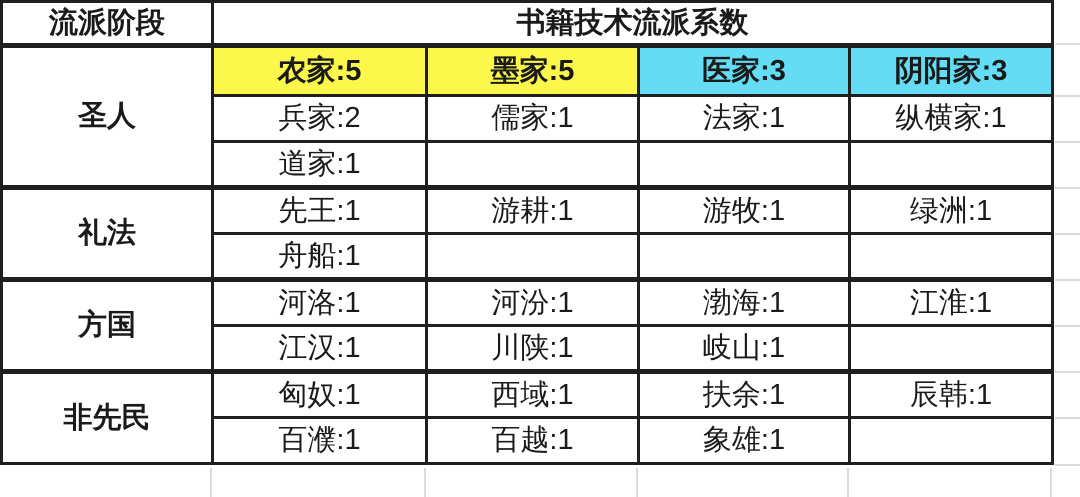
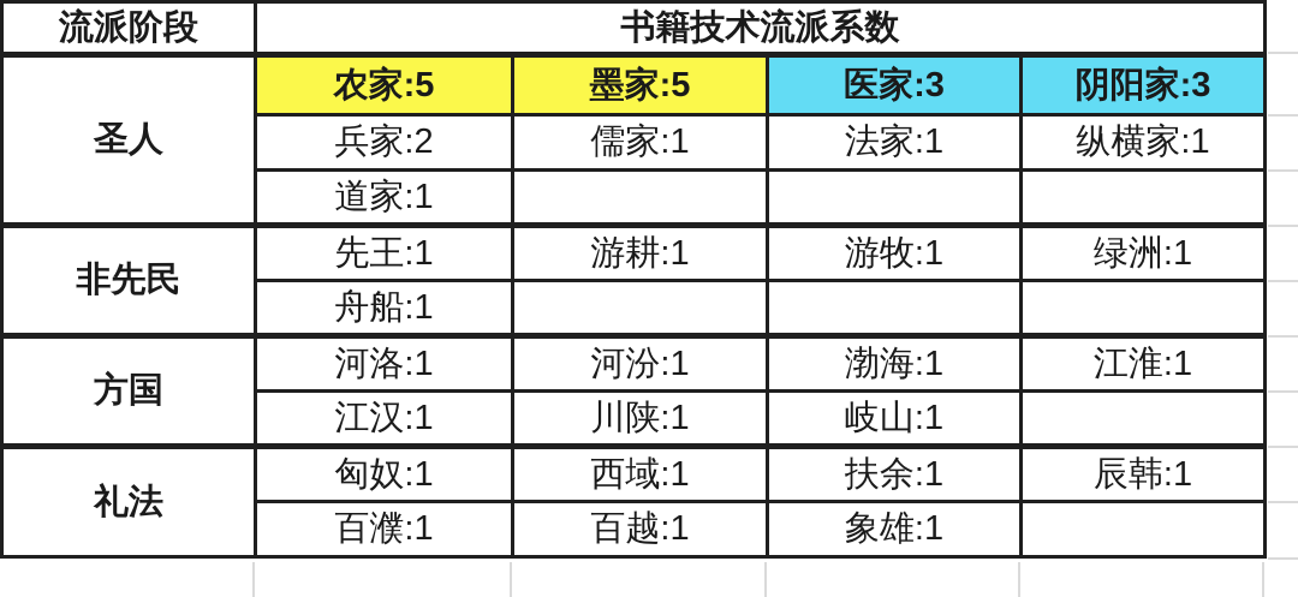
  流派阶段	书籍技术流派系数
  圣人	农家:5	墨家:5	医家:3	阴阳家:3
  兵家:2	儒家:1	法家:1	纵横家:1
  道家:1
- 礼法	先王:1	游耕:1	游牧:1	绿洲:1
+ 非先民	先王:1	游耕:1	游牧:1	绿洲:1
  舟船:1
  方国	河洛:1	河汾:1	渤海:1	江淮:1
  江汉:1	川陕:1	岐山:1
- 非先民	匈奴:1	西域:1	扶余:1	辰韩:1
+ 礼法	匈奴:1	西域:1	扶余:1	辰韩:1
  百濮:1	百越:1	象雄:1
